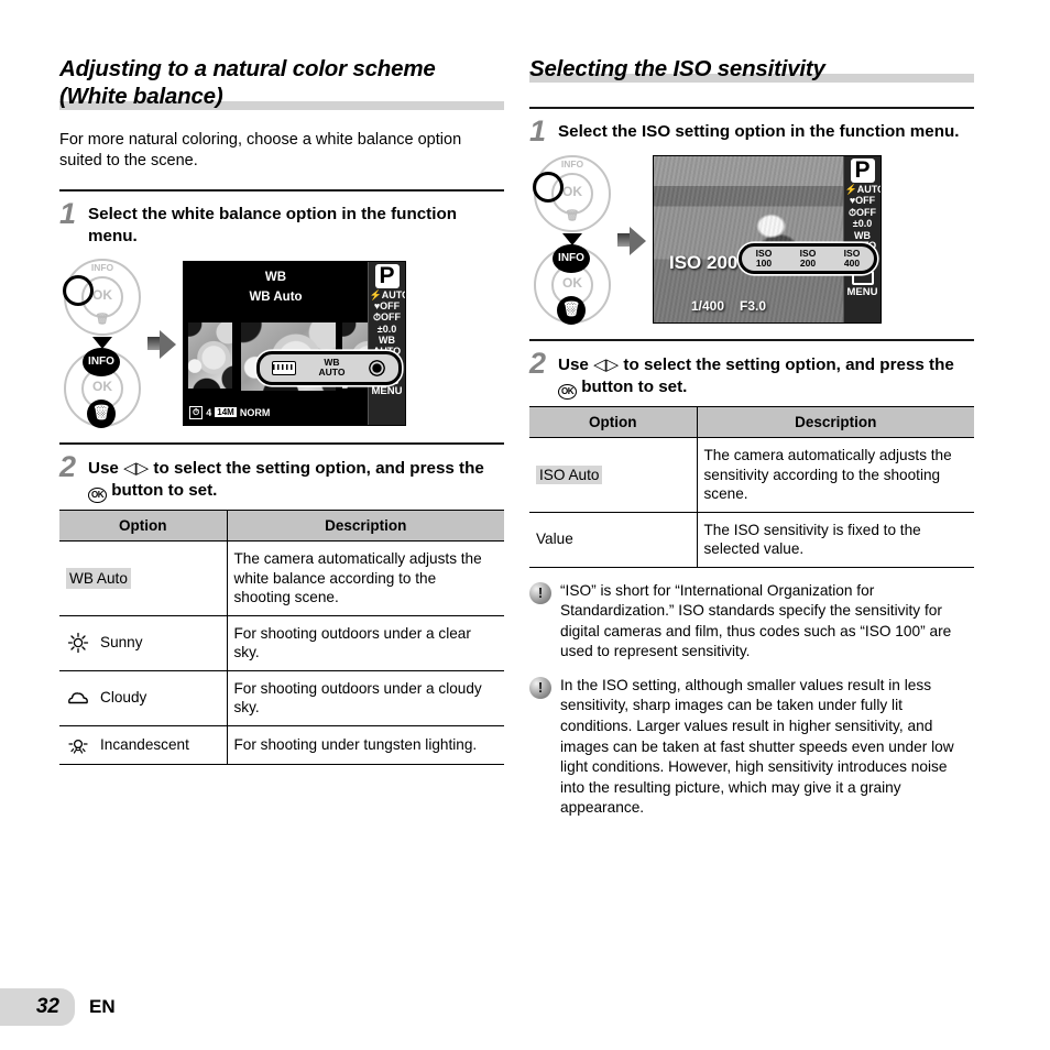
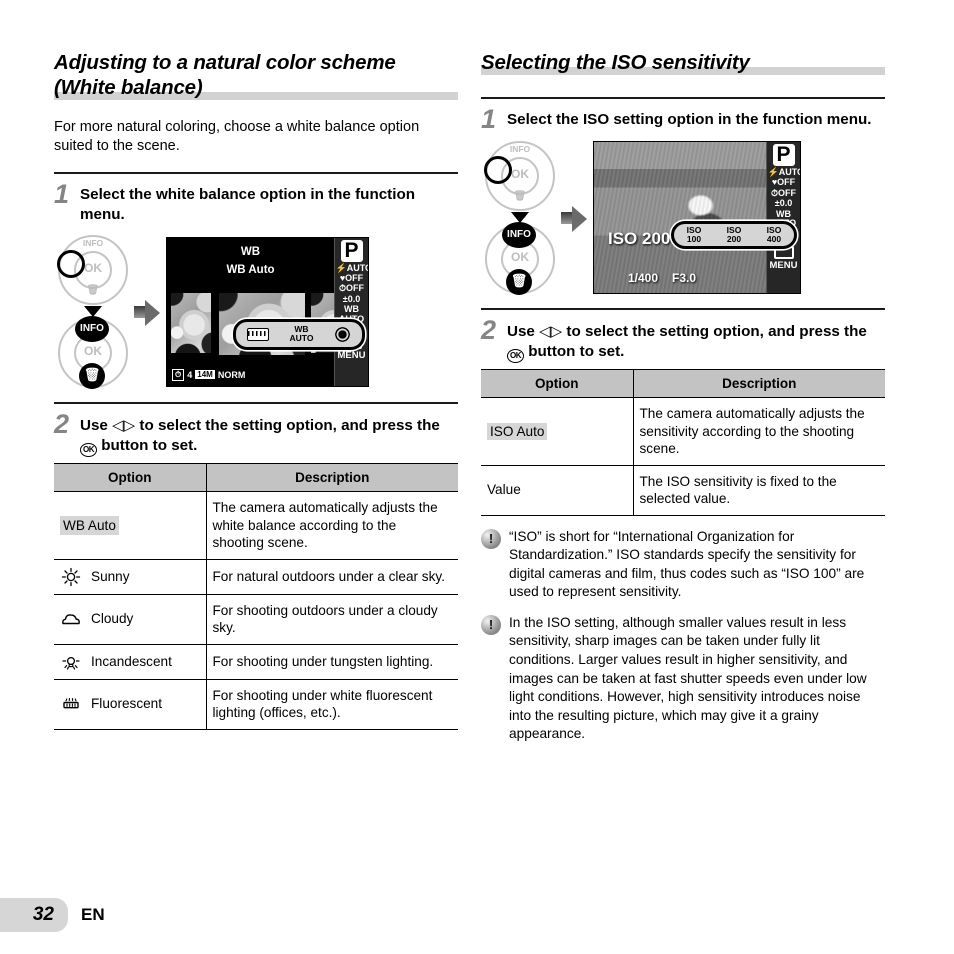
  Adjusting to a natural color scheme (White balance)
  For more natural coloring, choose a white balance option suited to the scene.
  1
  Select the white balance option in the function menu.
  INFO
  OK
  🗑
  OK
  INFO
  🗑
  WB
  WB Auto
  ⏱
  4
  14M
  NORM
  P
  ⚡AUT
  ♥OFF
  ⏱OFF
  ±0.0
  WB
  MENU
  WB
  AUTO
  2
  Use ◁▷ to select the setting option, and press the OK button to set.
  Option	Description
  WB Auto	The camera automatically adjusts the white balance according to the shooting scene.
- Sunny	For shooting outdoors under a clear sky.
+ Sunny	For natural outdoors under a clear sky.
  Cloudy	For shooting outdoors under a cloudy sky.
  Incandescent	For shooting under tungsten lighting.
+ Fluorescent	For shooting under white fluorescent lighting (offices, etc.).
  Selecting the ISO sensitivity
  1
  Select the ISO setting option in the function menu.
  INFO
  OK
  🗑
  OK
  INFO
  🗑
  ISO 200
  1/400
  F3.0
  P
  ⚡AUT
  ♥OFF
  ⏱OFF
  ±0.0
  WB
  MENU
  ISO
  100
  ISO
  200
  ISO
  400
  2
  Use ◁▷ to select the setting option, and press the OK button to set.
  Option	Description
  ISO Auto	The camera automatically adjusts the sensitivity according to the shooting scene.
  Value	The ISO sensitivity is fixed to the selected value.
  !
  “ISO” is short for “International Organization for Standardization.” ISO standards specify the sensitivity for digital cameras and film, thus codes such as “ISO 100” are used to represent sensitivity.
  !
  In the ISO setting, although smaller values result in less sensitivity, sharp images can be taken under fully lit conditions. Larger values result in higher sensitivity, and images can be taken at fast shutter speeds even under low light conditions. However, high sensitivity introduces noise into the resulting picture, which may give it a grainy appearance.
  32
  EN
